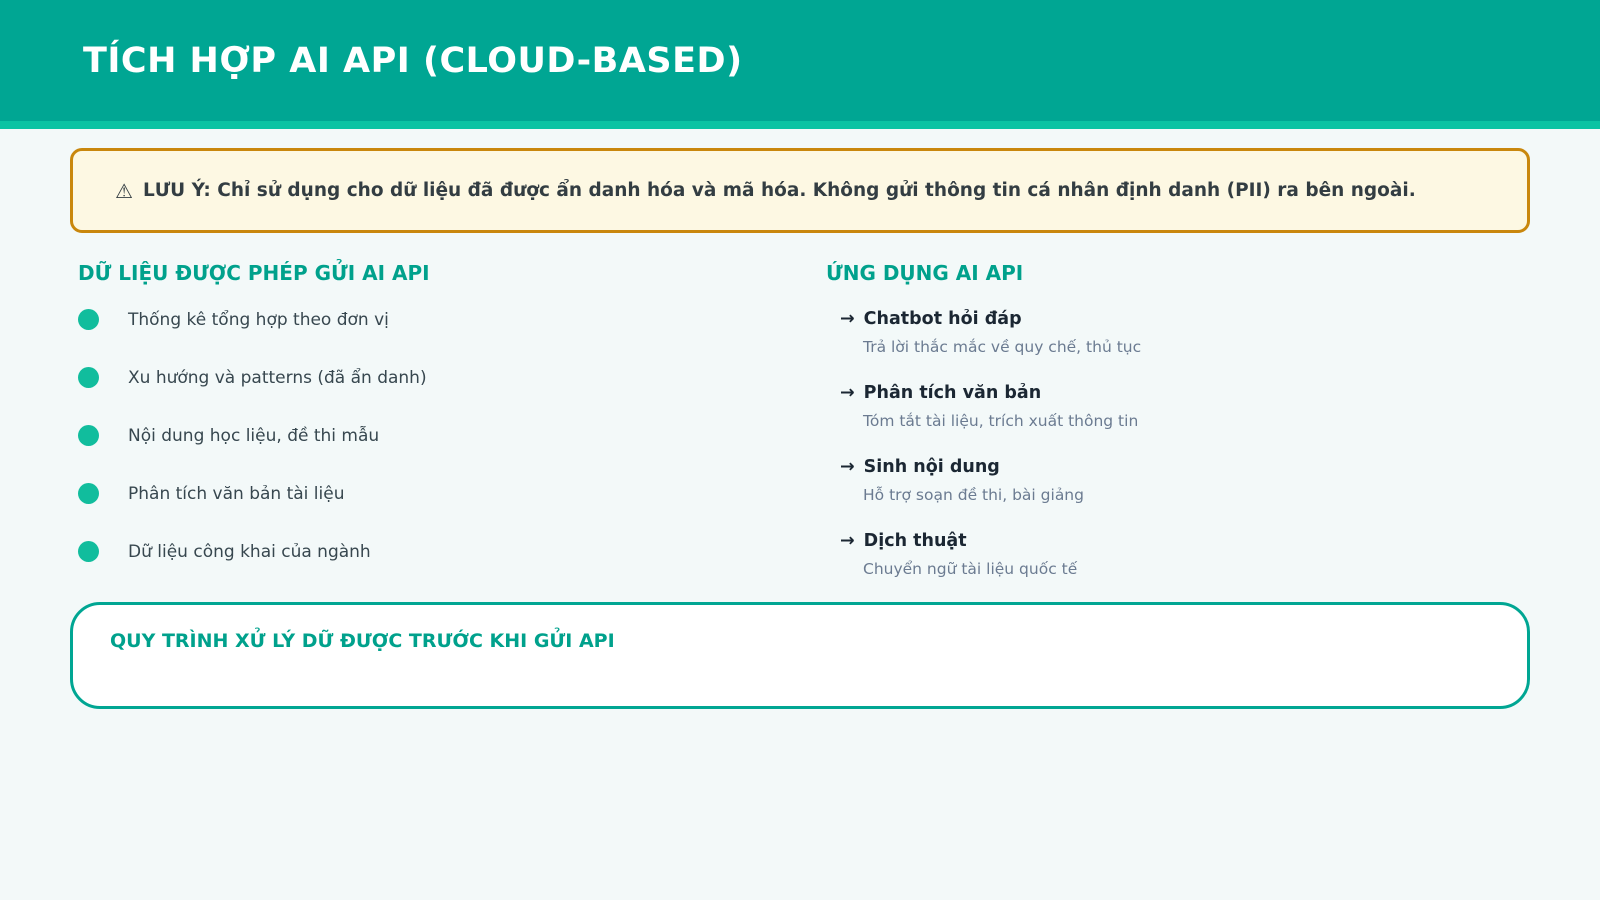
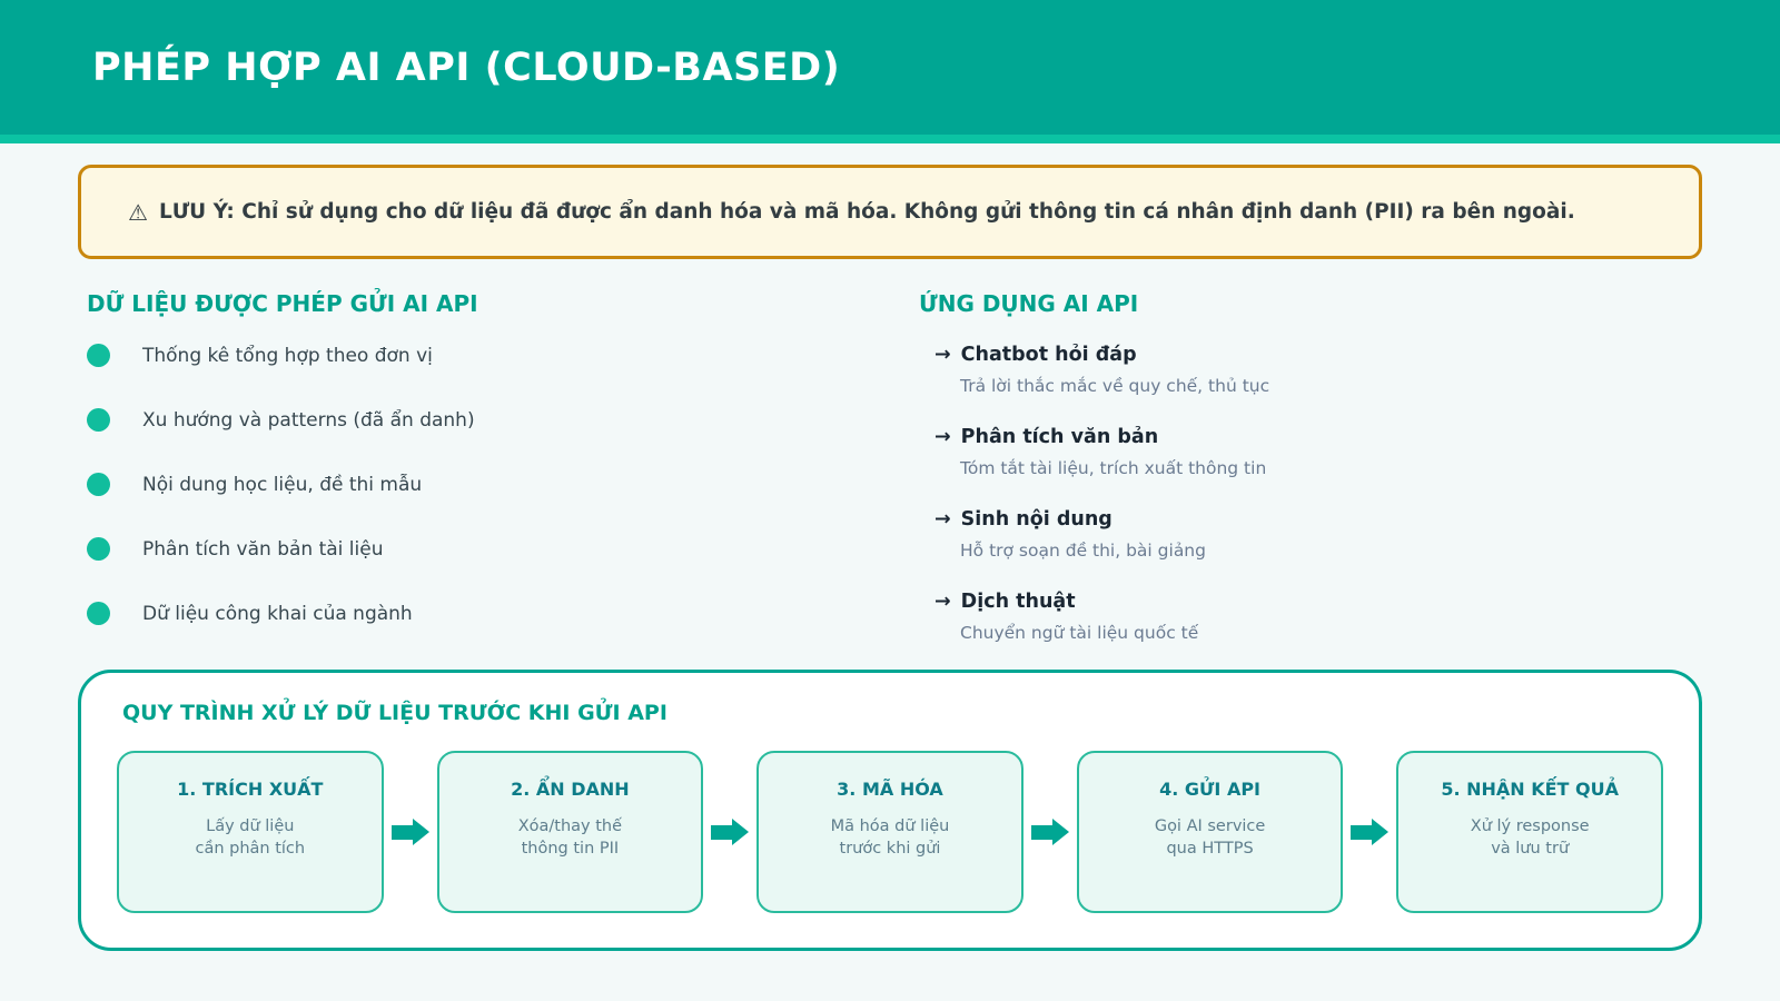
- TÍCH HỢP AI API (CLOUD-BASED)
+ PHÉP HỢP AI API (CLOUD-BASED)
  ⚠
  LƯU Ý: Chỉ sử dụng cho dữ liệu đã được ẩn danh hóa và mã hóa. Không gửi thông tin cá nhân định danh (PII) ra bên ngoài.
  DỮ LIỆU ĐƯỢC PHÉP GỬI AI API
  Thống kê tổng hợp theo đơn vị
  Xu hướng và patterns (đã ẩn danh)
  Nội dung học liệu, đề thi mẫu
  Phân tích văn bản tài liệu
  Dữ liệu công khai của ngành
  ỨNG DỤNG AI API
  →
  Chatbot hỏi đáp
  Trả lời thắc mắc về quy chế, thủ tục
  →
  Phân tích văn bản
  Tóm tắt tài liệu, trích xuất thông tin
  →
  Sinh nội dung
  Hỗ trợ soạn đề thi, bài giảng
  →
  Dịch thuật
  Chuyển ngữ tài liệu quốc tế
- QUY TRÌNH XỬ LÝ DỮ ĐƯỢC TRƯỚC KHI GỬI API
+ QUY TRÌNH XỬ LÝ DỮ LIỆU TRƯỚC KHI GỬI API
+ 1. TRÍCH XUẤT
+ Lấy dữ liệu
+ cần phân tích
+ 2. ẨN DANH
+ Xóa/thay thế
+ thông tin PII
+ 3. MÃ HÓA
+ Mã hóa dữ liệu
+ trước khi gửi
+ 4. GỬI API
+ Gọi AI service
+ qua HTTPS
+ 5. NHẬN KẾT QUẢ
+ Xử lý response
+ và lưu trữ
